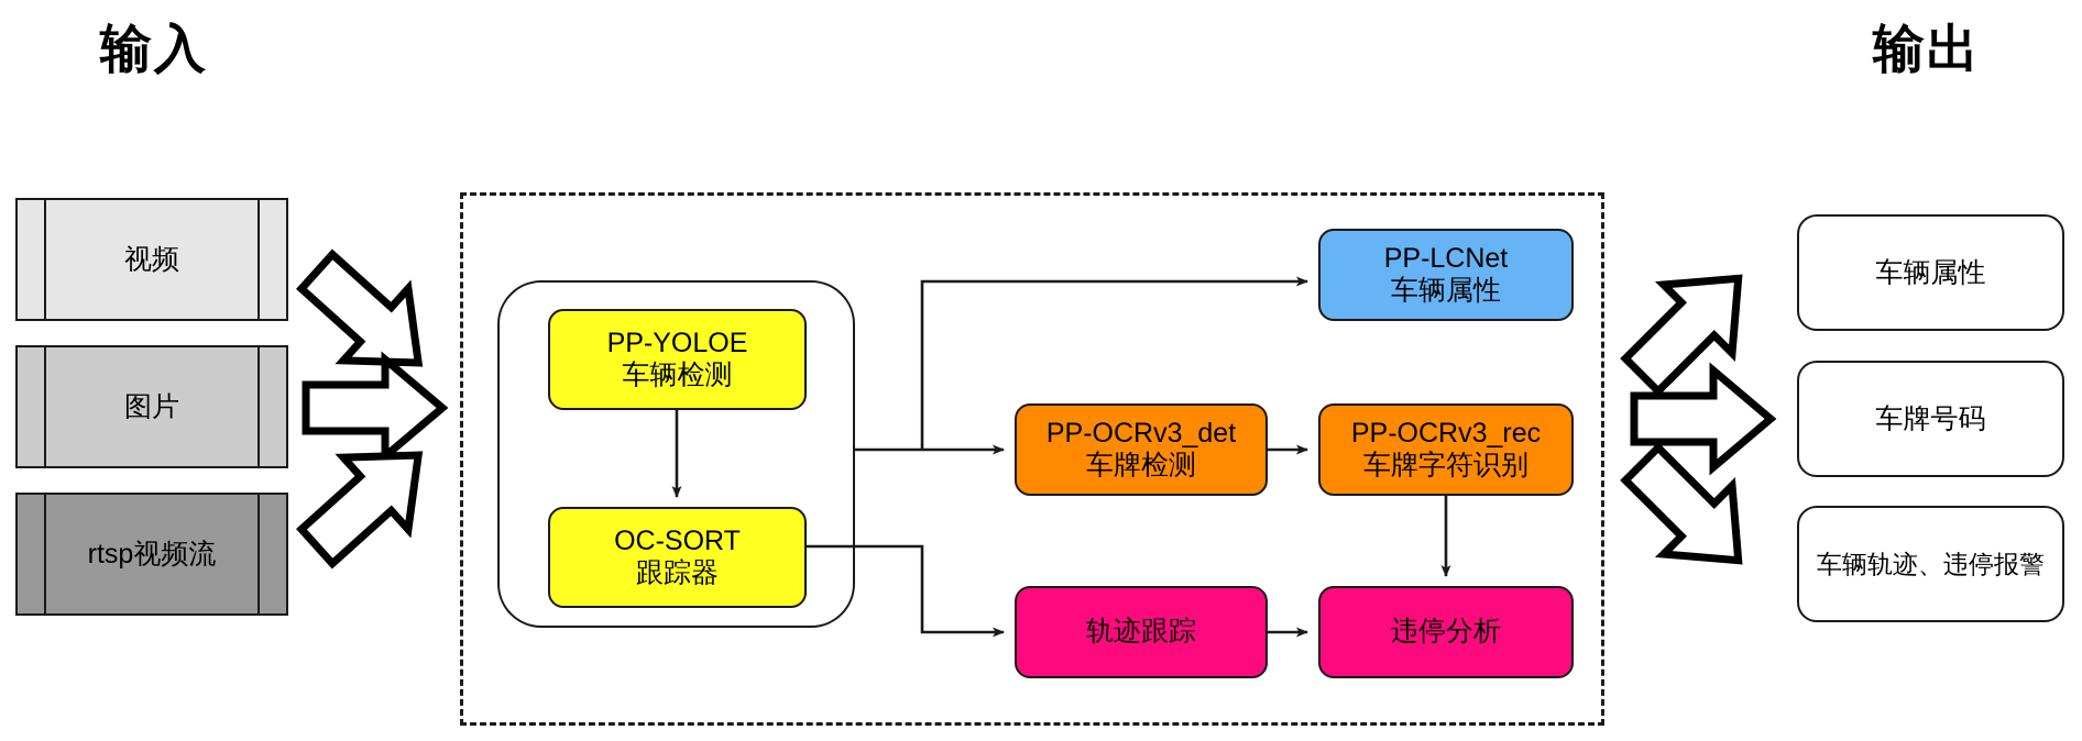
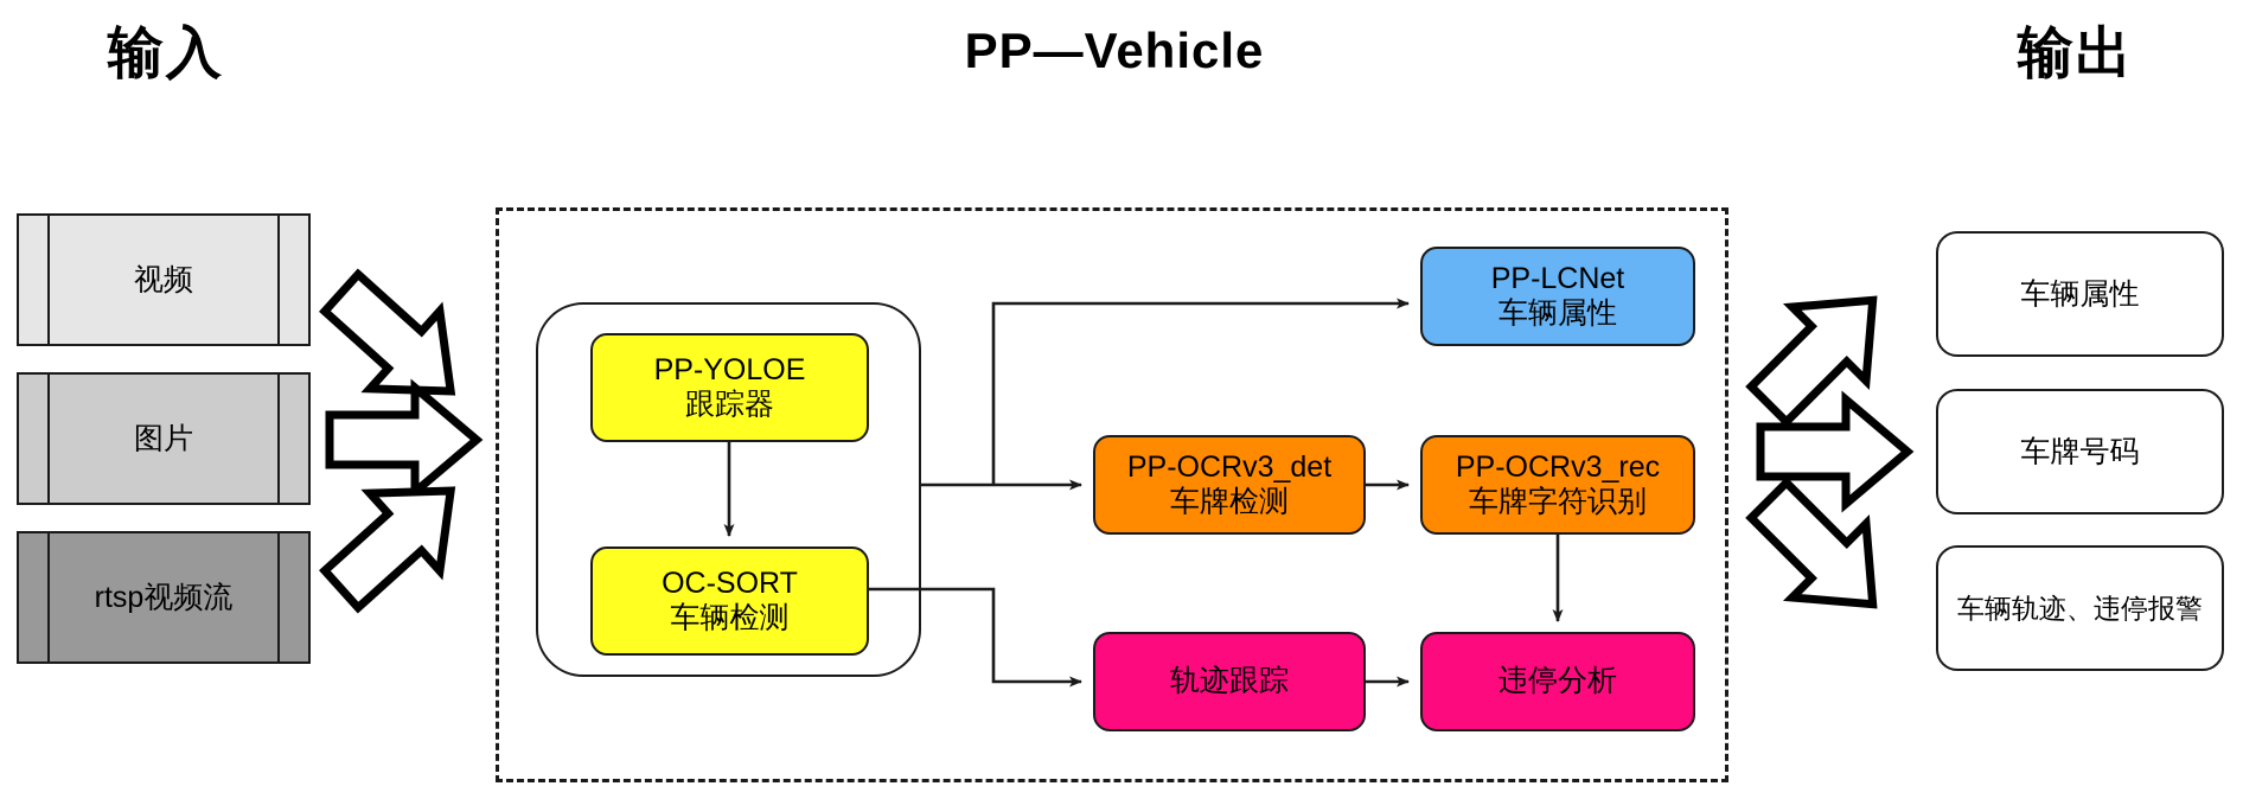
  输入
+ PP—Vehicle
  输出
  视频
  图片
  rtsp视频流
  PP-YOLOE
- 车辆检测
+ 跟踪器
  OC-SORT
- 跟踪器
+ 车辆检测
  PP-LCNet
  车辆属性
  PP-OCRv3_det
  车牌检测
  PP-OCRv3_rec
  车牌字符识别
  轨迹跟踪
  违停分析
  车辆属性
  车牌号码
  车辆轨迹、违停报警
